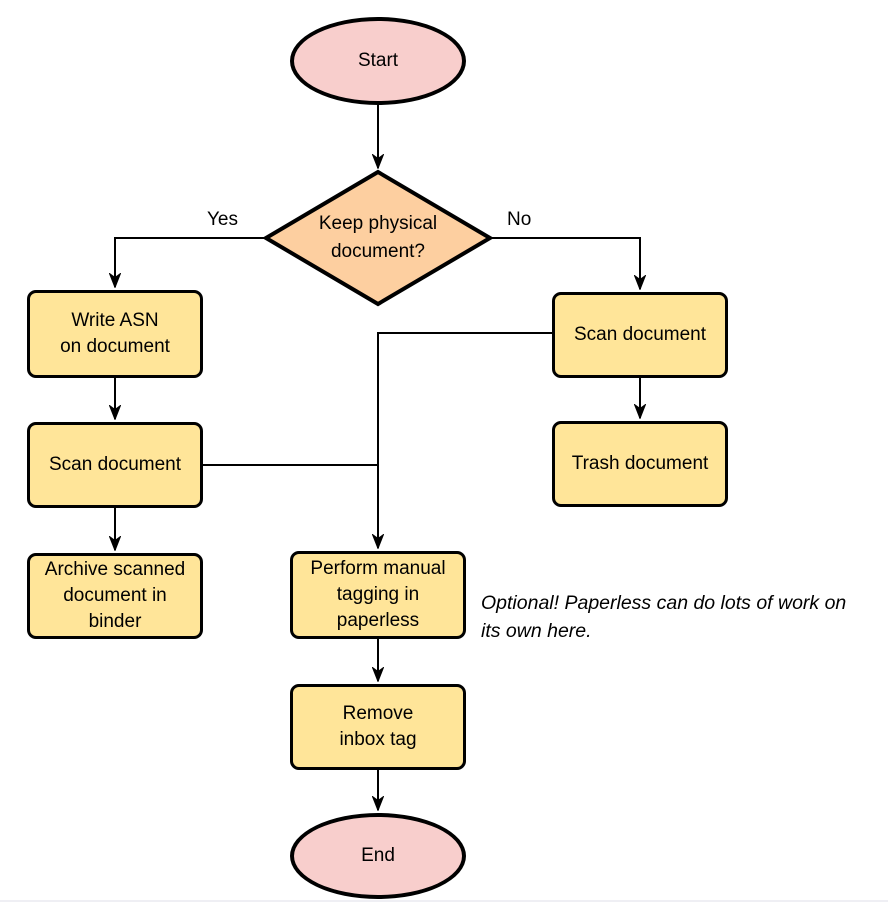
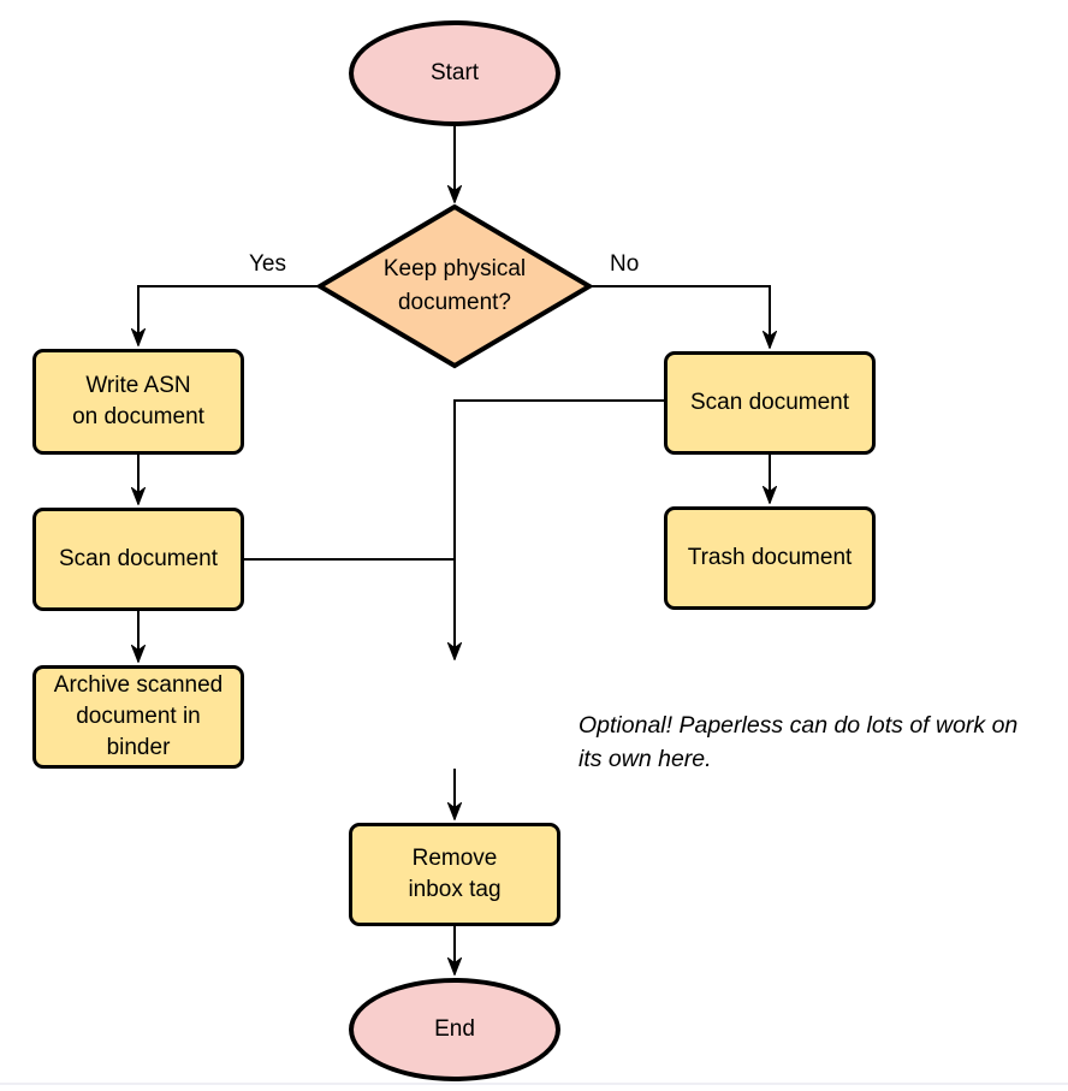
  Start
  Keep physical
  document?
  Yes
  No
  Write ASN
  on document
  Scan document
  Archive scanned
  document in
  binder
  Scan document
  Trash document
- Perform manual
- tagging in
- paperless
  Optional! Paperless can do lots of work on
  its own here.
  Remove
  inbox tag
  End
